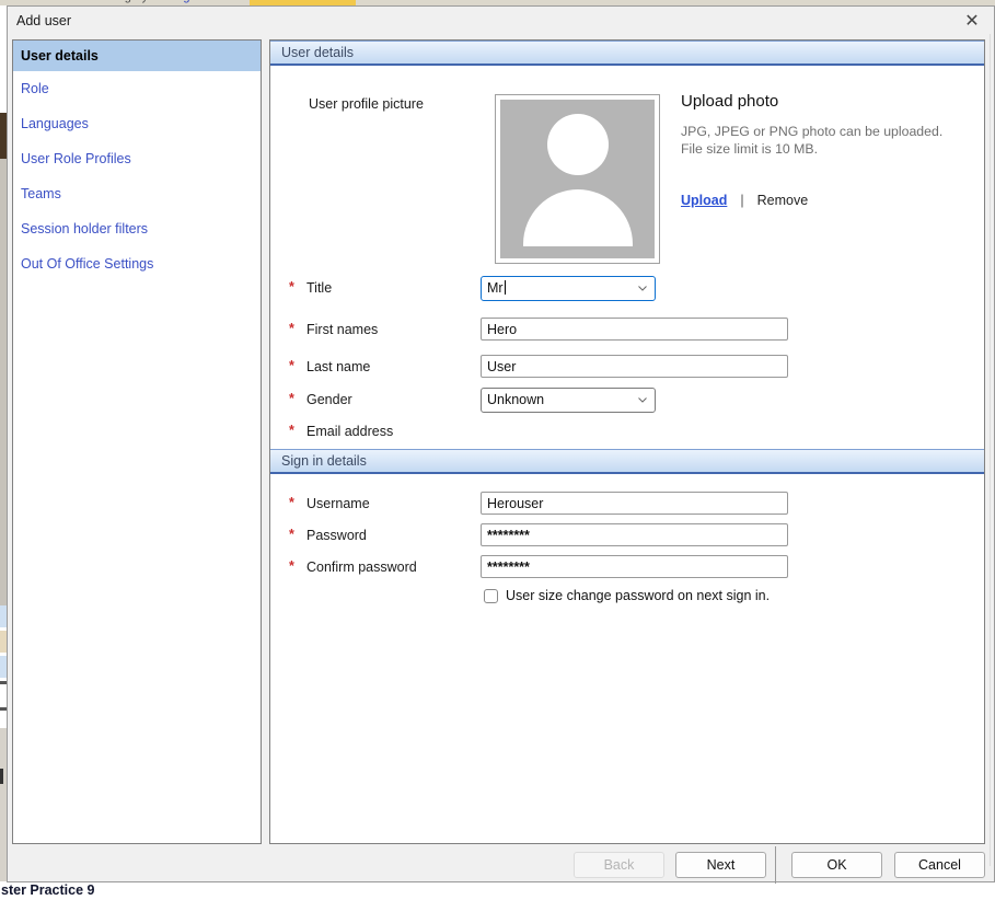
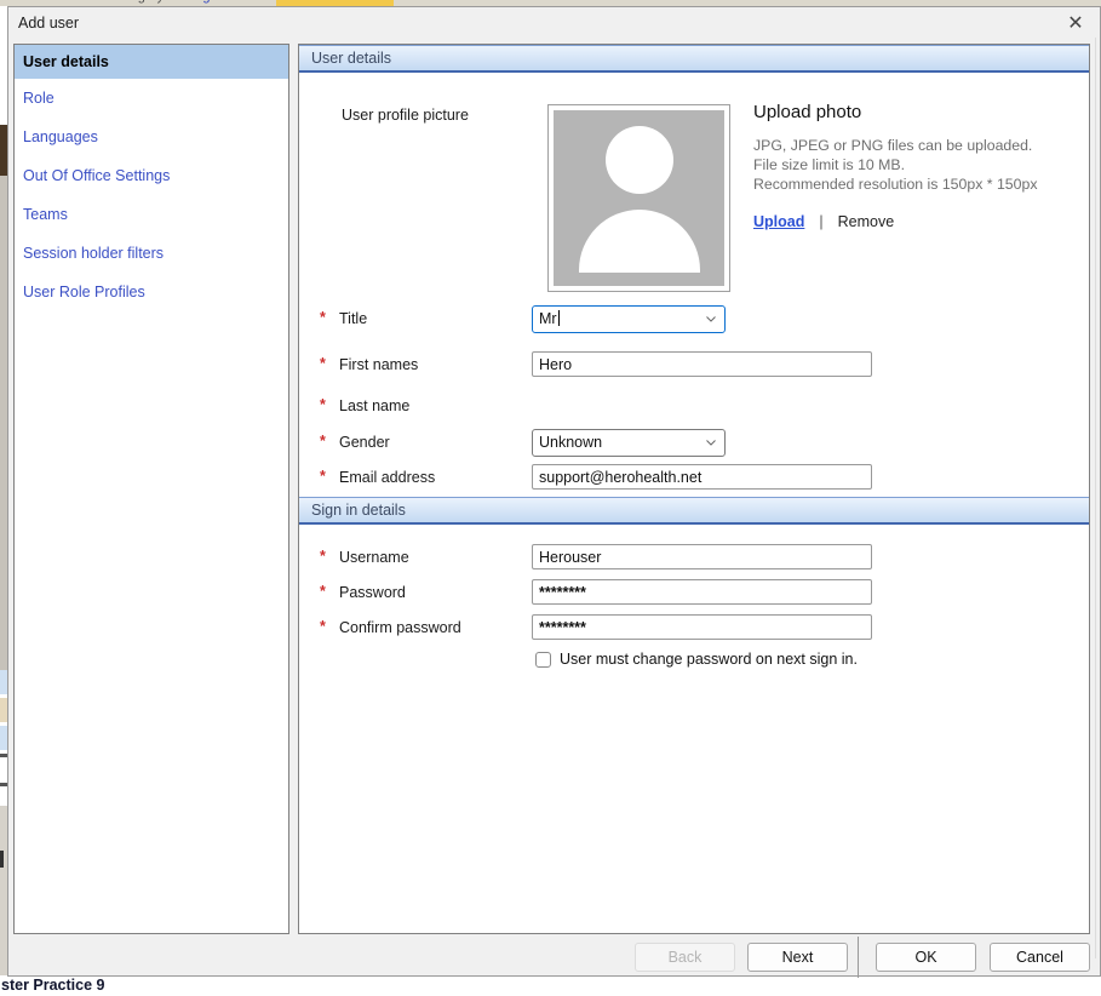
  ster Practice 9
  Add user
  ✕
  User details
  Role
  Languages
- User Role Profiles
+ Out Of Office Settings
  Teams
  Session holder filters
- Out Of Office Settings
+ User Role Profiles
  User details
  User profile picture
  Upload photo
- JPG, JPEG or PNG photo can be uploaded.
+ JPG, JPEG or PNG files can be uploaded.
  File size limit is 10 MB.
+ Recommended resolution is 150px * 150px
  Upload | Remove
  *
  Title
  Mr
  *
  First names
  Hero
  *
  Last name
- User
  *
  Gender
  Unknown
  *
  Email address
+ support@herohealth.net
  Sign in details
  *
  Username
  Herouser
  *
  Password
  ********
  *
  Confirm password
  ********
- User size change password on next sign in.
+ User must change password on next sign in.
  Back
  Next
  OK
  Cancel
